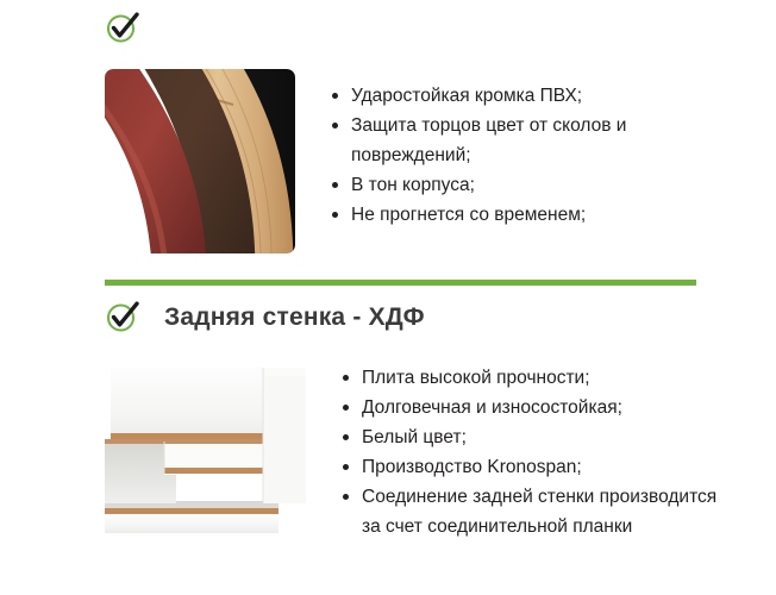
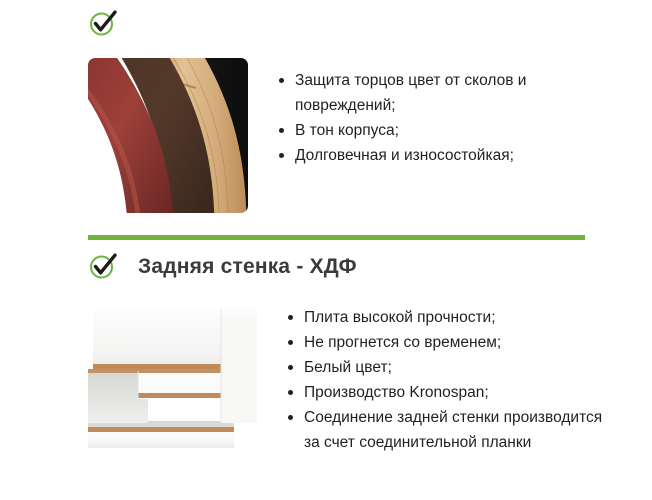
- Ударостойкая кромка ПВХ;
  Защита торцов цвет от сколов и повреждений;
  В тон корпуса;
- Не прогнется со временем;
+ Долговечная и износостойкая;
  Задняя стенка - ХДФ
  Плита высокой прочности;
- Долговечная и износостойкая;
+ Не прогнется со временем;
  Белый цвет;
  Производство Kronospan;
  Соединение задней стенки производится за счет соединительной планки
